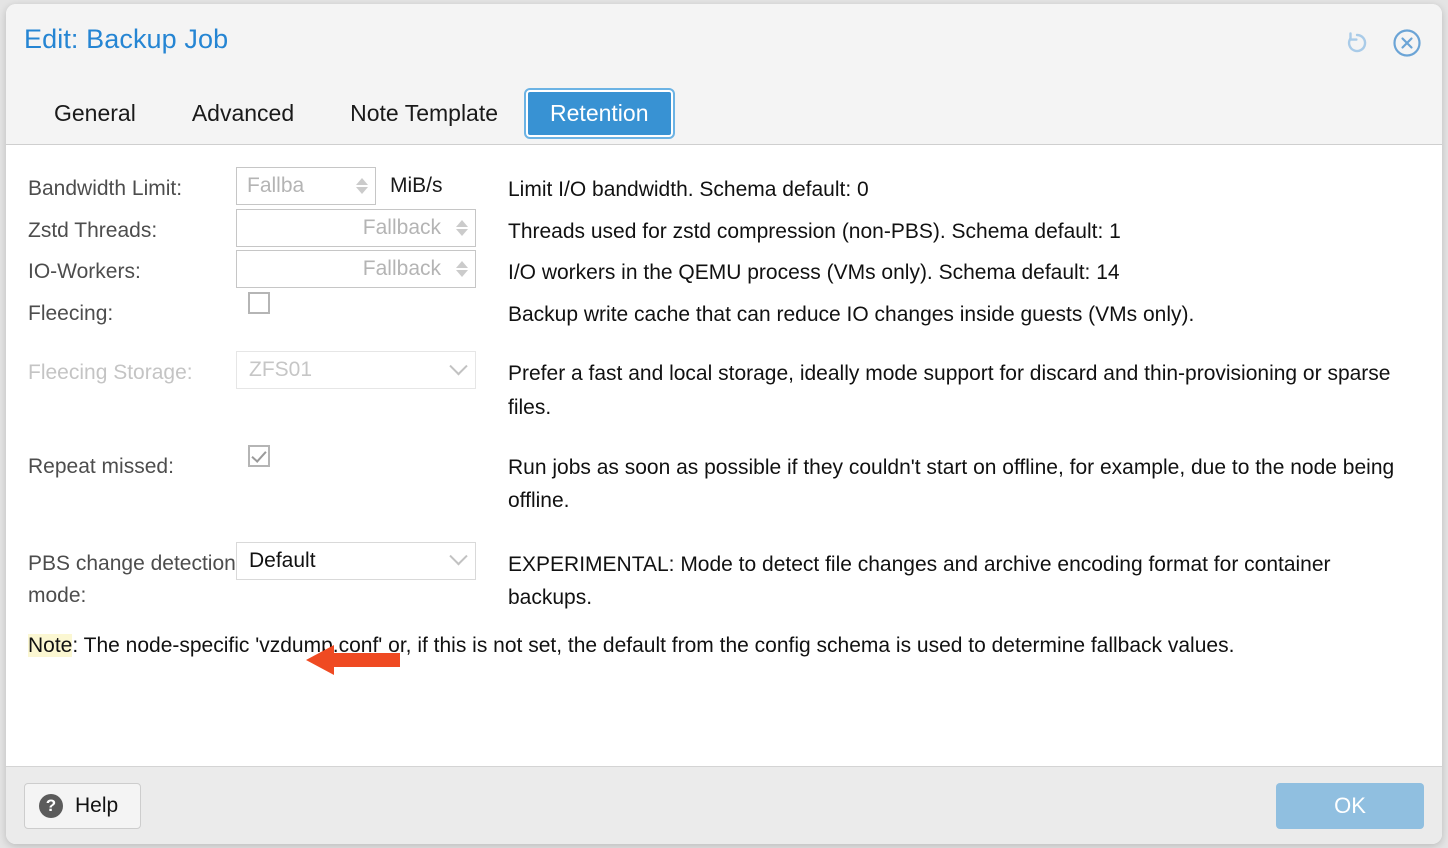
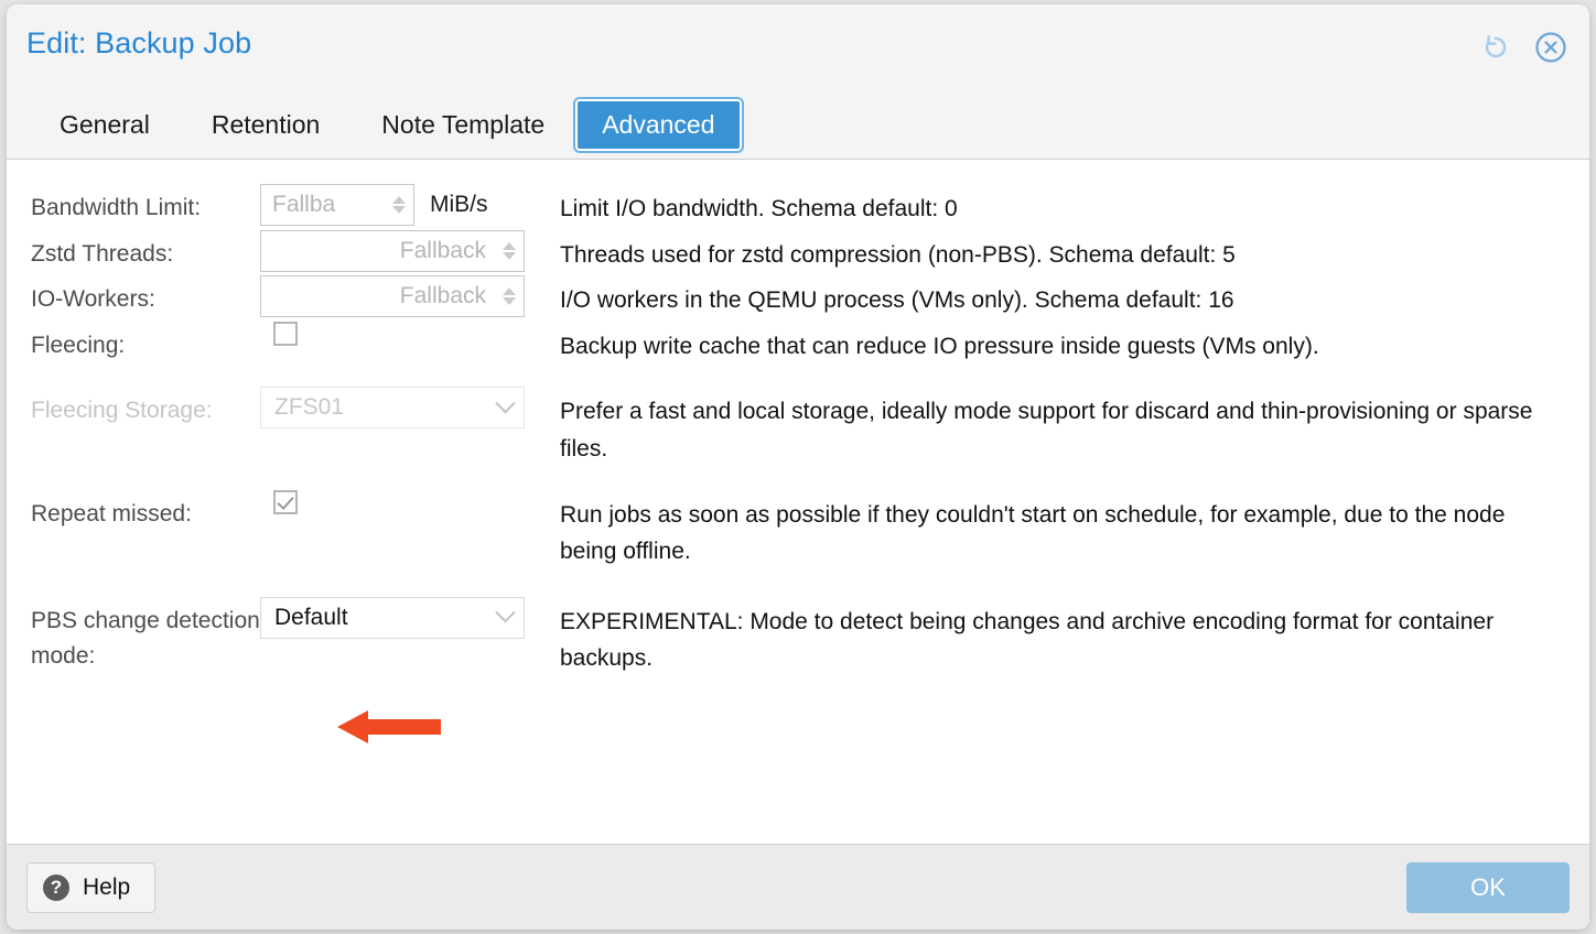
  Edit: Backup Job
  General
- Advanced
+ Retention
  Note Template
- Retention
+ Advanced
  Bandwidth Limit:
  Fallba
  MiB/s
  Limit I/O bandwidth. Schema default: 0
  Zstd Threads:
  Fallback
- Threads used for zstd compression (non-PBS). Schema default: 1
+ Threads used for zstd compression (non-PBS). Schema default: 5
  IO-Workers:
  Fallback
- I/O workers in the QEMU process (VMs only). Schema default: 14
+ I/O workers in the QEMU process (VMs only). Schema default: 16
  Fleecing:
- Backup write cache that can reduce IO changes inside guests (VMs only).
+ Backup write cache that can reduce IO pressure inside guests (VMs only).
  Fleecing Storage:
  ZFS01
  Prefer a fast and local storage, ideally mode support for discard and thin-provisioning or sparse files.
  Repeat missed:
- Run jobs as soon as possible if they couldn't start on offline, for example, due to the node being offline.
+ Run jobs as soon as possible if they couldn't start on schedule, for example, due to the node being offline.
  PBS change detection mode:
  Default
- EXPERIMENTAL: Mode to detect file changes and archive encoding format for container backups.
+ EXPERIMENTAL: Mode to detect being changes and archive encoding format for container backups.
- Note: The node-specific 'vzdump.conf' or, if this is not set, the default from the config schema is used to determine fallback values.
  ?
  Help
  OK
